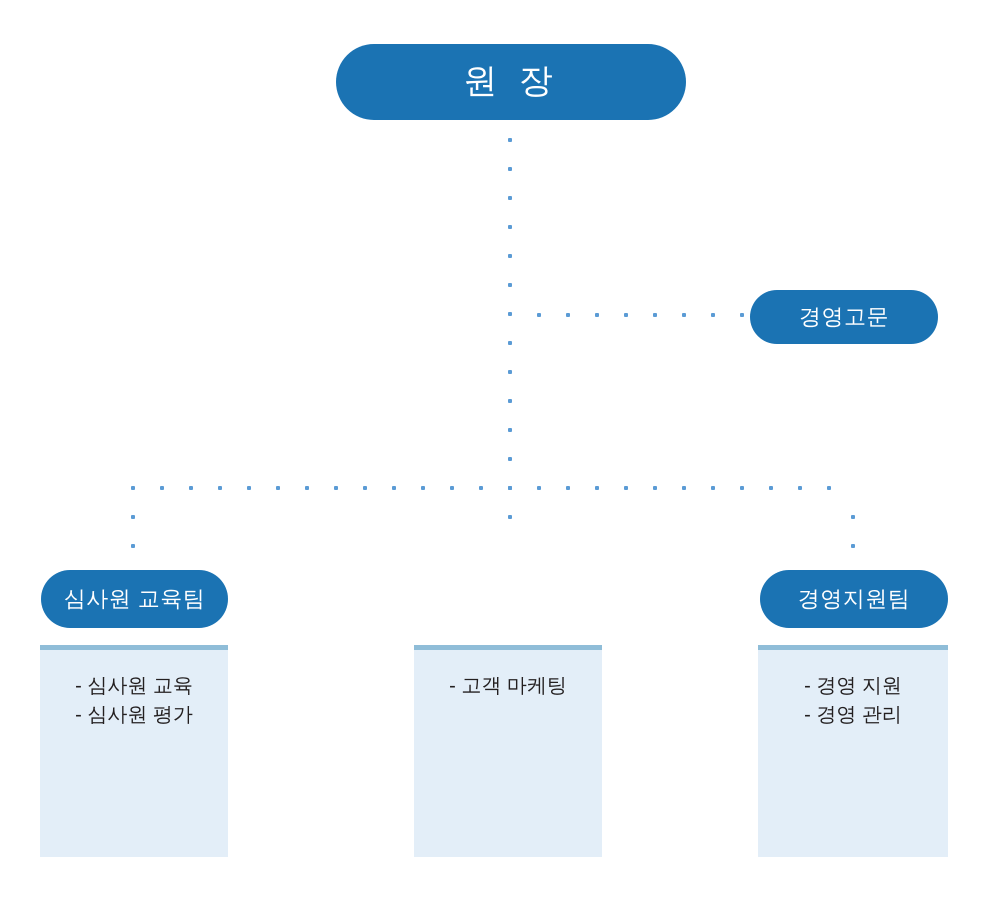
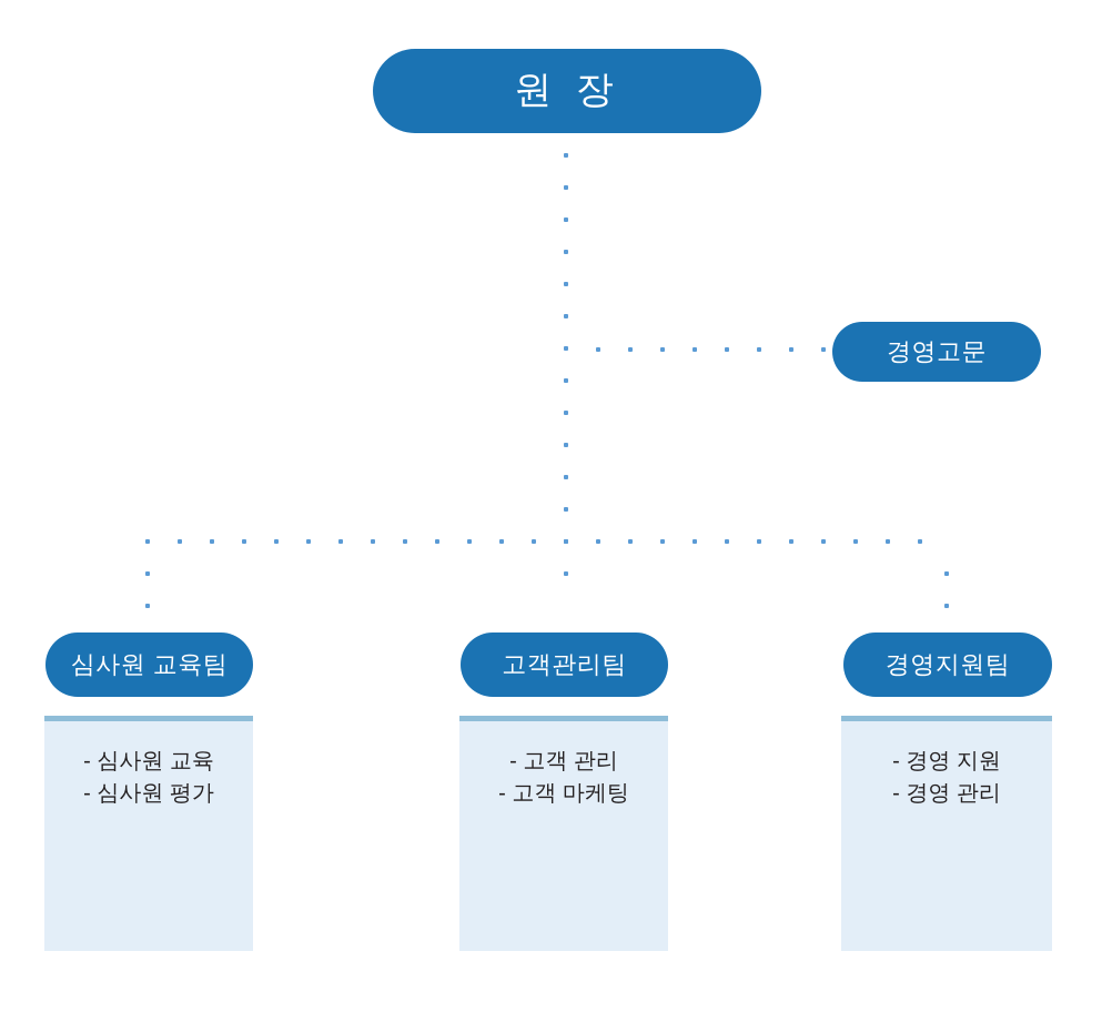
  원 장
  경영고문
  심사원 교육팀
  - 심사원 교육
  - 심사원 평가
+ 고객관리팀
+ - 고객 관리
  - 고객 마케팅
  경영지원팀
  - 경영 지원
  - 경영 관리
